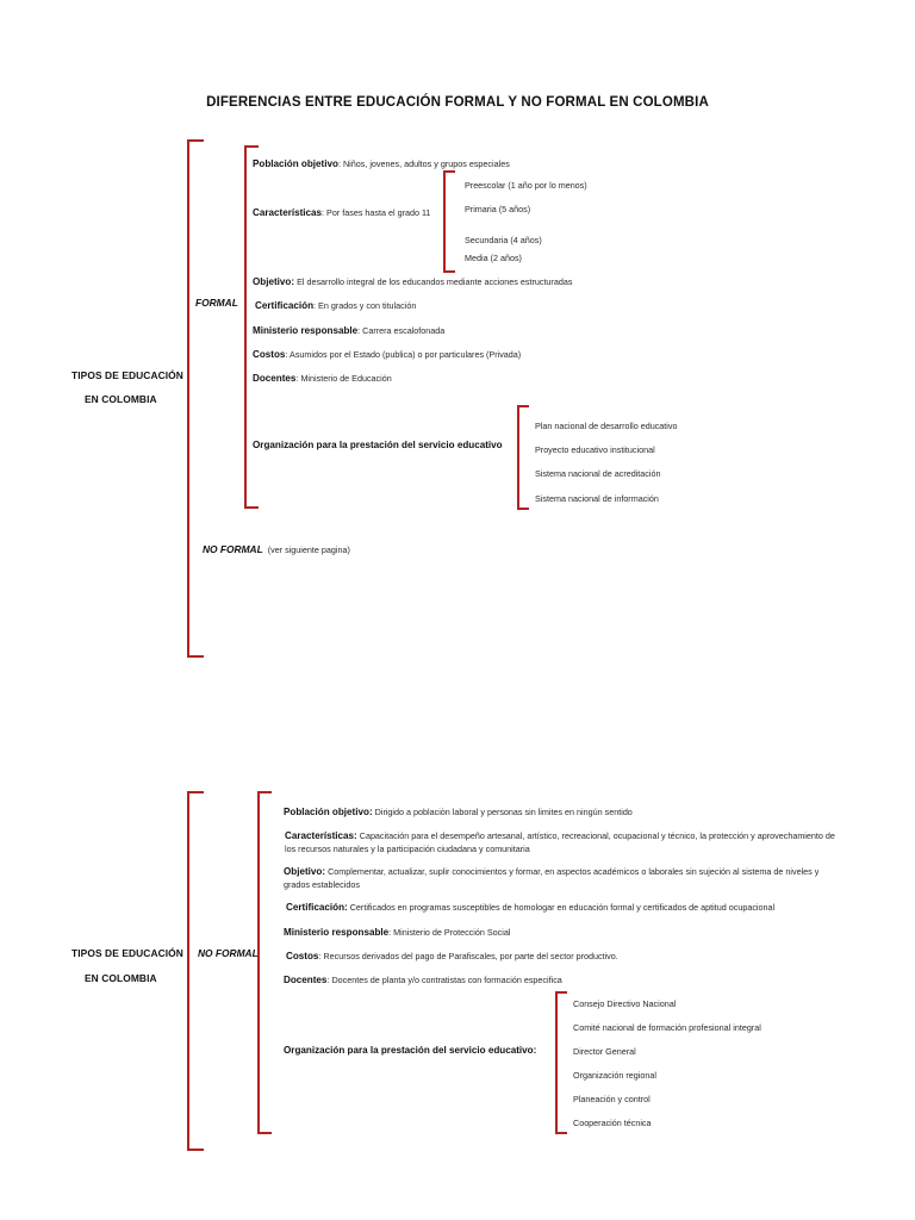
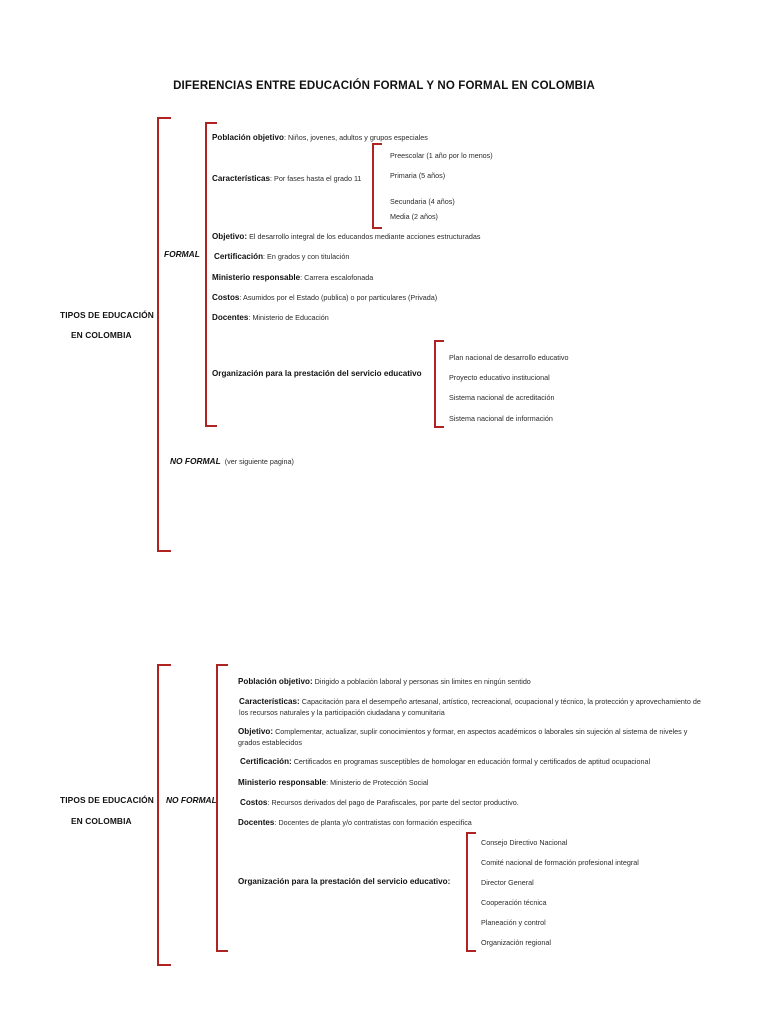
  DIFERENCIAS ENTRE EDUCACIÓN FORMAL Y NO FORMAL EN COLOMBIA
  TIPOS DE EDUCACIÓN
  EN COLOMBIA
  FORMAL
  Población objetivo: Niños, jovenes, adultos y grupos especiales
  Características: Por fases hasta el grado 11
  Preescolar (1 año por lo menos)
  Primaria (5 años)
  Secundaria (4 años)
  Media (2 años)
  Objetivo: El desarrollo integral de los educandos mediante acciones estructuradas
  Certificación: En grados y con titulación
  Ministerio responsable: Carrera escalofonada
  Costos: Asumidos por el Estado (publica) o por particulares (Privada)
  Docentes: Ministerio de Educación
  Organización para la prestación del servicio educativo
  Plan nacional de desarrollo educativo
  Proyecto educativo institucional
  Sistema nacional de acreditación
  Sistema nacional de información
  NO FORMAL (ver siguiente pagina)
  TIPOS DE EDUCACIÓN
  EN COLOMBIA
  NO FORMAL
  Población objetivo: Dirigido a poblaciòn laboral y personas sin limites en ningún sentido
  Características: Capacitación para el desempeño artesanal, artístico, recreacional, ocupacional y técnico, la protección y aprovechamiento de los recursos naturales y la participación ciudadana y comunitaria
  Objetivo: Complementar, actualizar, suplir conocimientos y formar, en aspectos académicos o laborales sin sujeción al sistema de niveles y grados establecidos
  Certificación: Certificados en programas susceptibles de homologar en educación formal y certificados de aptitud ocupacional
  Ministerio responsable: Ministerio de Protección Social
  Costos: Recursos derivados del pago de Parafiscales, por parte del sector productivo.
  Docentes: Docentes de planta y/o contratistas con formación especifica
  Organización para la prestación del servicio educativo:
  Consejo Directivo Nacional
  Comité nacional de formación profesional integral
  Director General
- Organización regional
+ Cooperación técnica
  Planeación y control
- Cooperación técnica
+ Organización regional
